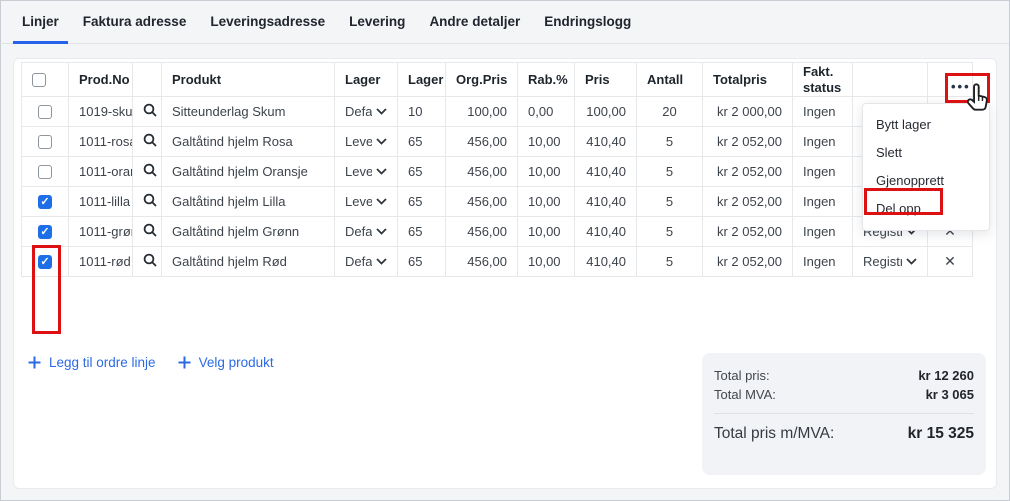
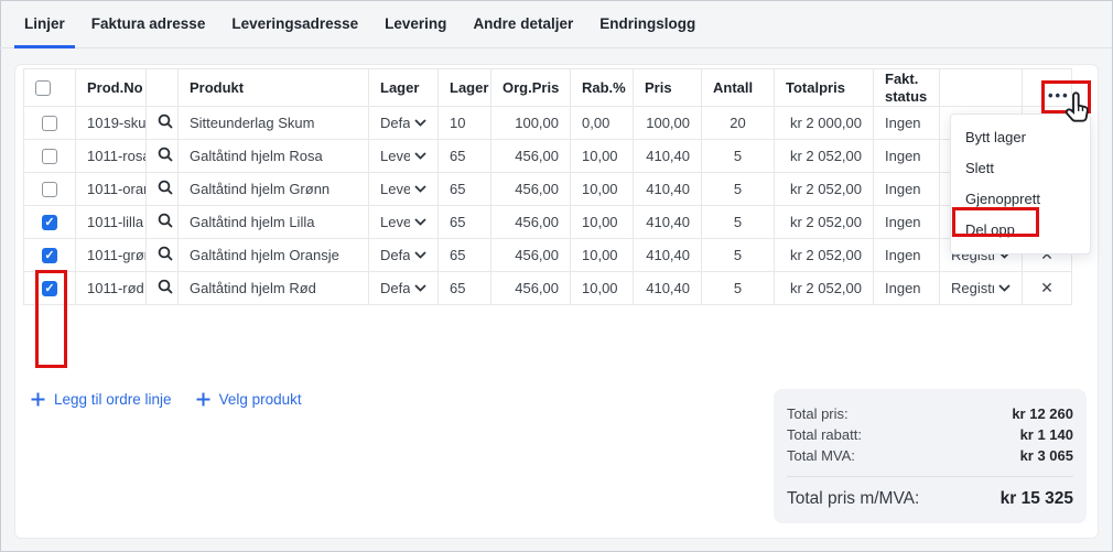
  Linjer
  Faktura adresse
  Leveringsadresse
  Levering
  Andre detaljer
  Endringslogg
  •••
  	Prod.No		Produkt	Lager	Lager	Org.Pris	Rab.%	Pris	Antall	Totalpris	Fakt.status
  	1019-sku		Sitteunderlag Skum	Defa	10	100,00	0,00	100,00	20	kr 2 000,00	Ingen
  	1011-ros		Galtåtind hjelm Rosa	Leve	65	456,00	10,00	410,40	5	kr 2 052,00	Ingen
- 	1011-ora		Galtåtind hjelm Oransje	Leve	65	456,00	10,00	410,40	5	kr 2 052,00	Ingen
+ 	1011-ora		Galtåtind hjelm Grønn	Leve	65	456,00	10,00	410,40	5	kr 2 052,00	Ingen
  	1011-lilla		Galtåtind hjelm Lilla	Leve	65	456,00	10,00	410,40	5	kr 2 052,00	Ingen
- 	1011-grø		Galtåtind hjelm Grønn	Defa	65	456,00	10,00	410,40	5	kr 2 052,00	Ingen	Regist	✕
+ 	1011-grø		Galtåtind hjelm Oransje	Defa	65	456,00	10,00	410,40	5	kr 2 052,00	Ingen	Regist	✕
  	1011-rød		Galtåtind hjelm Rød	Defa	65	456,00	10,00	410,40	5	kr 2 052,00	Ingen	Regist	✕
  Legg til ordre linje
  Velg produkt
  Total pris:
  kr 12 260
+ Total rabatt:
+ kr 1 140
  Total MVA:
  kr 3 065
  Total pris m/MVA:
  kr 15 325
  Bytt lager
  Slett
  Gjenopprett
  Del opp
